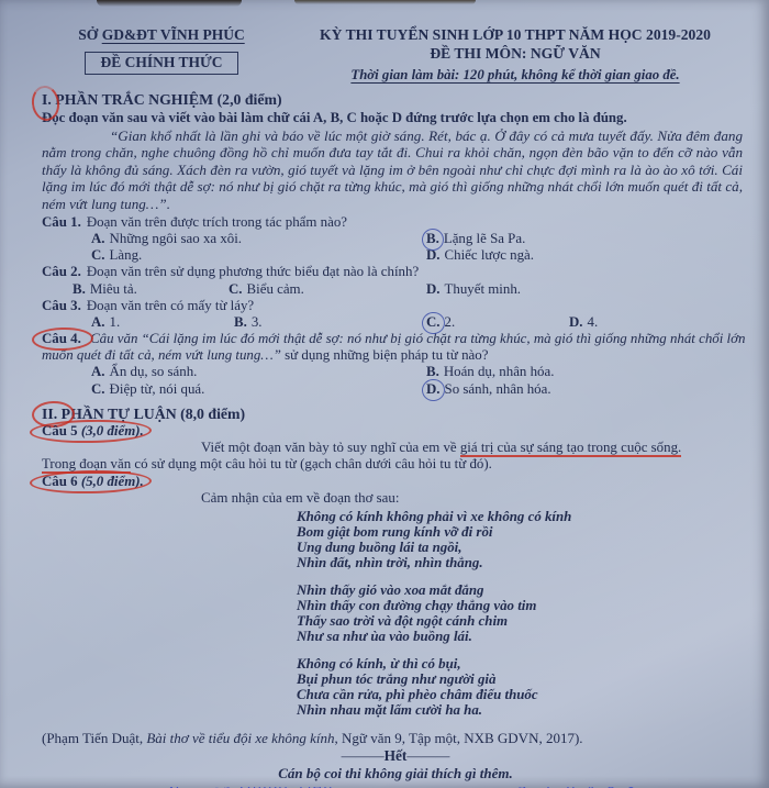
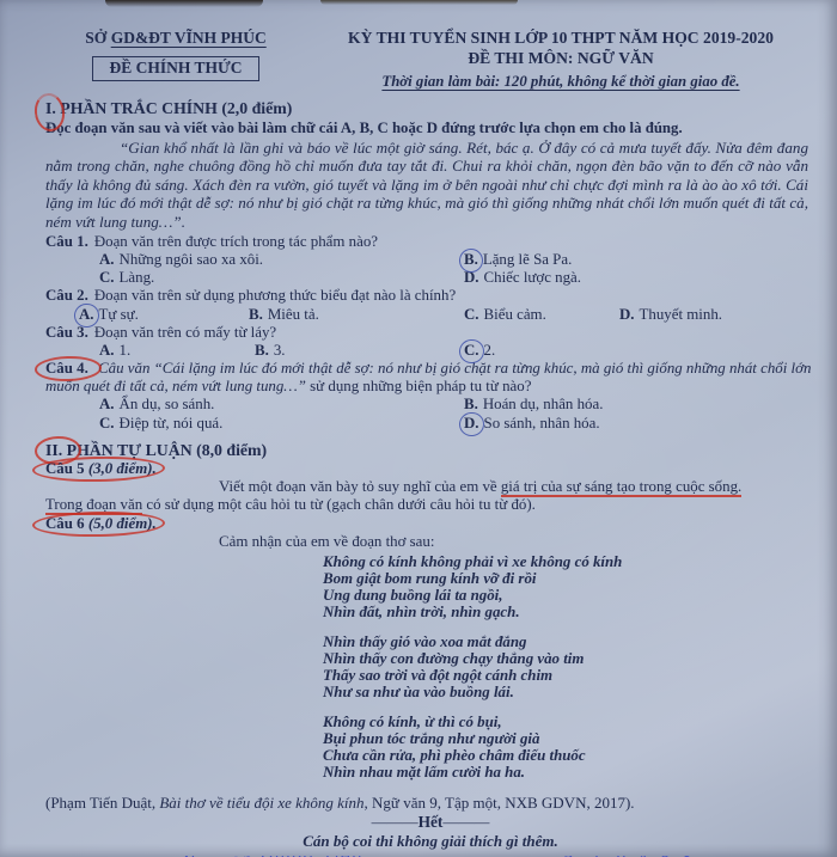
  SỞ GD&ĐT VĨNH PHÚC
  ĐỀ CHÍNH THỨC
  KỲ THI TUYỂN SINH LỚP 10 THPT NĂM HỌC 2019-2020
  ĐỀ THI MÔN: NGỮ VĂN
  Thời gian làm bài: 120 phút, không kể thời gian giao đề.
- I. PHẦN TRẮC NGHIỆM (2,0 điểm)
+ I. PHẦN TRẮC CHÍNH (2,0 điểm)
  Đọc đoạn văn sau và viết vào bài làm chữ cái A, B, C hoặc D đứng trước lựa chọn em cho là đúng.
  “Gian khổ nhất là lần ghi và báo về lúc một giờ sáng. Rét, bác ạ. Ở đây có cả mưa tuyết đấy. Nửa đêm đang nằm trong chăn, nghe chuông đồng hồ chỉ muốn đưa tay tắt đi. Chui ra khỏi chăn, ngọn đèn bão vặn to đến cỡ nào vẫn thấy là không đủ sáng. Xách đèn ra vườn, gió tuyết và lặng im ở bên ngoài như chỉ chực đợi mình ra là ào ào xô tới. Cái lặng im lúc đó mới thật dễ sợ: nó như bị gió chặt ra từng khúc, mà gió thì giống những nhát chổi lớn muốn quét đi tất cả, ném vứt lung tung…”.
  Câu 1. Đoạn văn trên được trích trong tác phẩm nào?
  A. Những ngôi sao xa xôi.
  B. Lặng lẽ Sa Pa.
  C. Làng.
  D. Chiếc lược ngà.
  Câu 2. Đoạn văn trên sử dụng phương thức biểu đạt nào là chính?
+ A. Tự sự.
  B. Miêu tả.
  C. Biểu cảm.
  D. Thuyết minh.
  Câu 3. Đoạn văn trên có mấy từ láy?
  A. 1.
  B. 3.
  C. 2.
- D. 4.
  Câu 4. Câu văn “Cái lặng im lúc đó mới thật dễ sợ: nó như bị gió chặt ra từng khúc, mà gió thì giống những nhát chổi lớn muốn quét đi tất cả, ném vứt lung tung…” sử dụng những biện pháp tu từ nào?
  A. Ẩn dụ, so sánh.
  B. Hoán dụ, nhân hóa.
  C. Điệp từ, nói quá.
  D. So sánh, nhân hóa.
  II. PHẦN TỰ LUẬN (8,0 điểm)
  Câu 5 (3,0 điểm).
  Viết một đoạn văn bày tỏ suy nghĩ của em về giá trị của sự sáng tạo trong cuộc sống.
  Trong đoạn văn có sử dụng một câu hỏi tu từ (gạch chân dưới câu hỏi tu từ đó).
  Câu 6 (5,0 điểm).
  Cảm nhận của em về đoạn thơ sau:
  Không có kính không phải vì xe không có kính
  Bom giật bom rung kính vỡ đi rồi
  Ung dung buồng lái ta ngồi,
- Nhìn đất, nhìn trời, nhìn thẳng.
+ Nhìn đất, nhìn trời, nhìn gạch.
  Nhìn thấy gió vào xoa mắt đắng
  Nhìn thấy con đường chạy thẳng vào tim
  Thấy sao trời và đột ngột cánh chim
  Như sa như ùa vào buồng lái.
  Không có kính, ừ thì có bụi,
  Bụi phun tóc trắng như người già
  Chưa cần rửa, phì phèo châm điếu thuốc
  Nhìn nhau mặt lấm cười ha ha.
  (Phạm Tiến Duật, Bài thơ về tiểu đội xe không kính, Ngữ văn 9, Tập một, NXB GDVN, 2017).
  ———Hết———
  Cán bộ coi thi không giải thích gì thêm.
